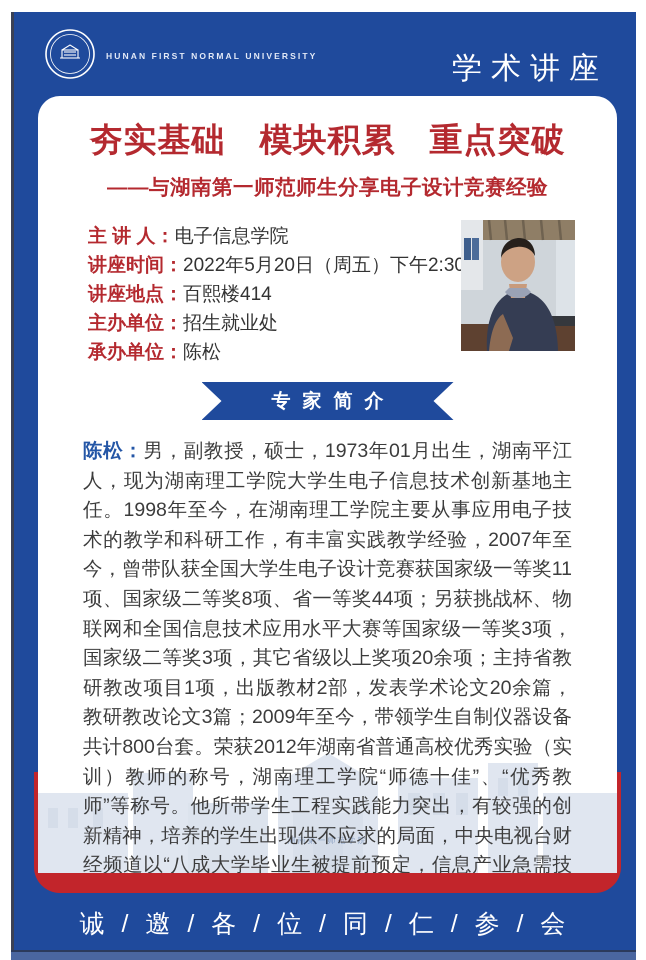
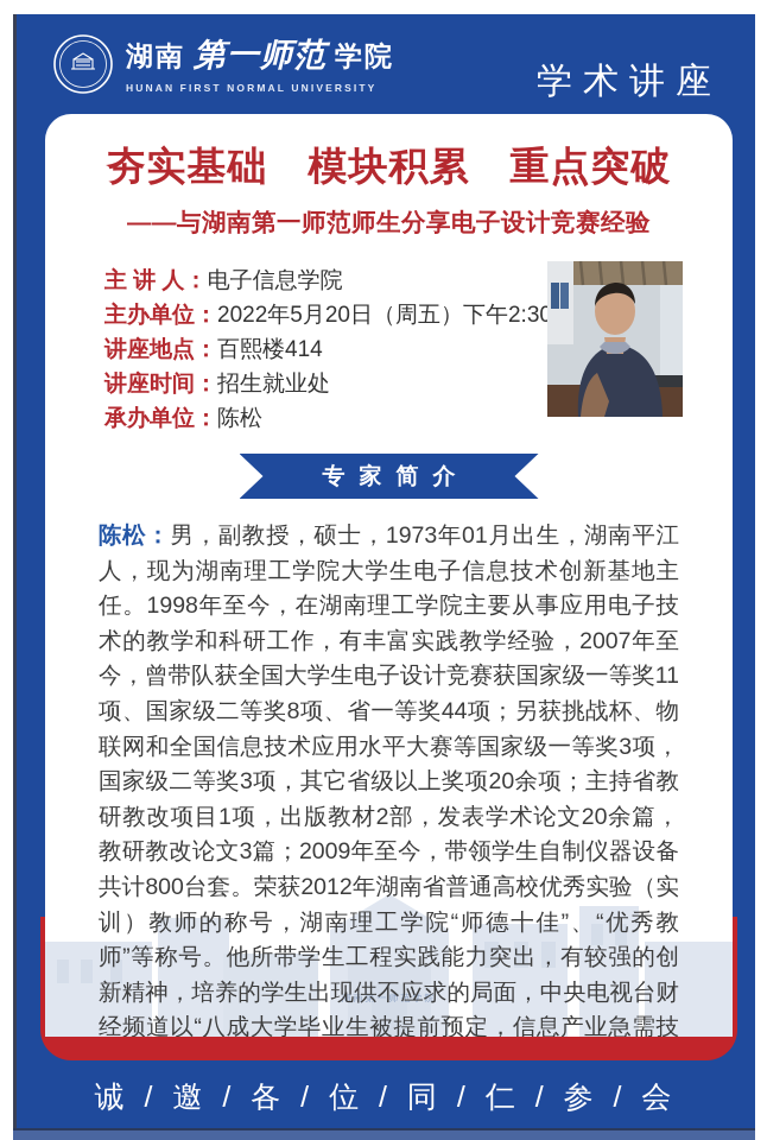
+ 湖南
+ 第一师范
+ 学院
  HUNAN FIRST NORMAL UNIVERSITY
  学术讲座
  夯实基础 模块积累 重点突破
  ——与湖南第一师范师生分享电子设计竞赛经验
  主 讲 人：电子信息学院
- 讲座时间：2022年5月20日（周五）下午2:30
+ 主办单位：2022年5月20日（周五）下午2:30
  讲座地点：百熙楼414
- 主办单位：招生就业处
+ 讲座时间：招生就业处
  承办单位：陈松
  专家简介
  湖南第一师范学院
  陈松：男，副教授，硕士，1973年01月出生，湖南平江人，现为湖南理工学院大学生电子信息技术创新基地主任。1998年至今，在湖南理工学院主要从事应用电子技术的教学和科研工作，有丰富实践教学经验，2007年至今，曾带队获全国大学生电子设计竞赛获国家级一等奖11项、国家级二等奖8项、省一等奖44项；另获挑战杯、物联网和全国信息技术应用水平大赛等国家级一等奖3项，国家级二等奖3项，其它省级以上奖项20余项；主持省教研教改项目1项，出版教材2部，发表学术论文20余篇，教研教改论文3篇；2009年至今，带领学生自制仪器设备共计800台套。荣获2012年湖南省普通高校优秀实验（实训）教师的称号，湖南理工学院“师德十佳”、“优秀教师”等称号。他所带学生工程实践能力突出，有较强的创新精神，培养的学生出现供不应求的局面，中央电视台财经频道以“八成大学毕业生被提前预定，信息产业急需技
  诚 / 邀 / 各 / 位 / 同 / 仁 / 参 / 会
